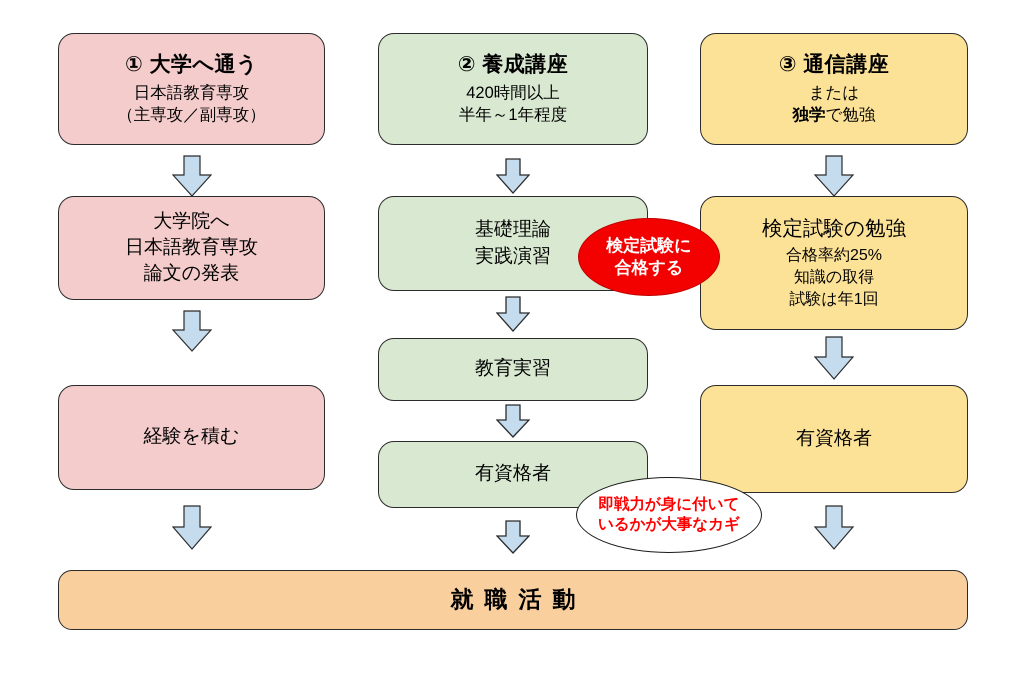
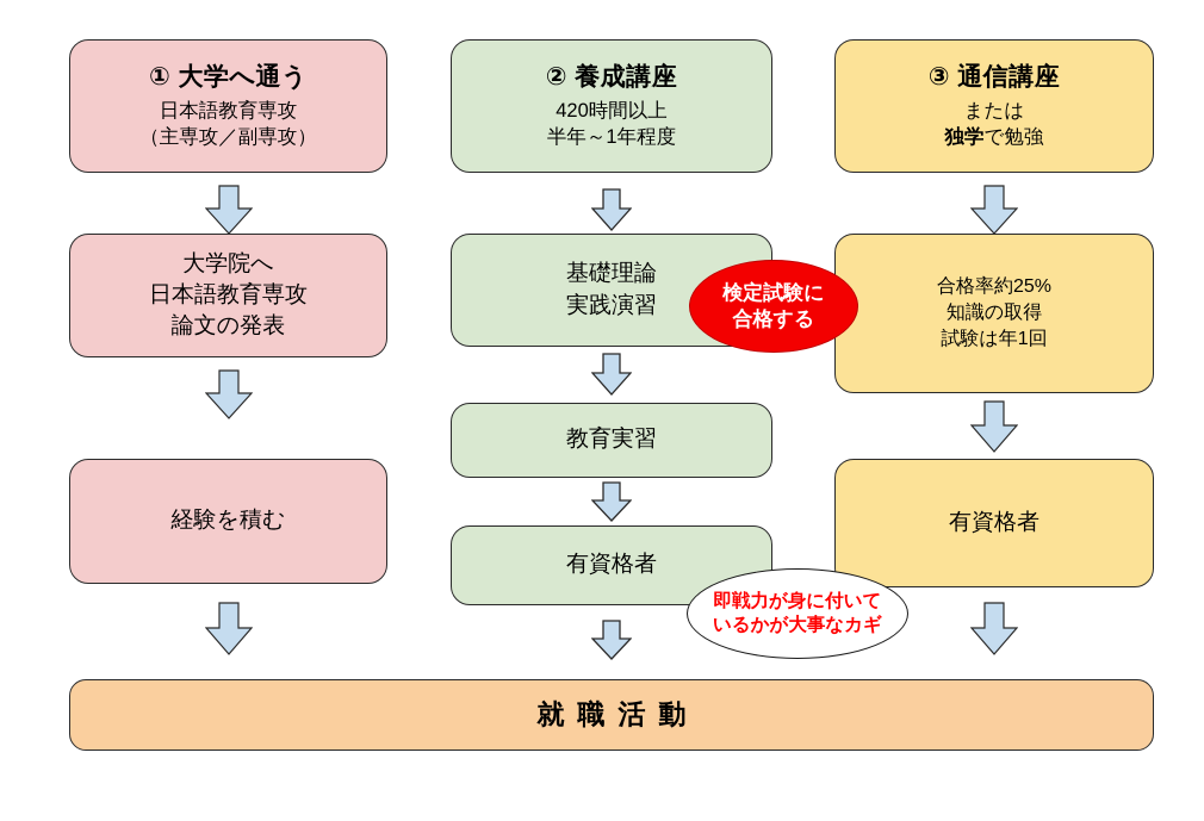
  ① 大学へ通う
  日本語教育専攻
  （主専攻／副専攻）
  大学院へ
  日本語教育専攻
  論文の発表
  経験を積む
  ② 養成講座
  420時間以上
  半年～1年程度
  基礎理論
  実践演習
  教育実習
  有資格者
  ③ 通信講座
  または
  独学で勉強
- 検定試験の勉強
  合格率約25%
  知識の取得
  試験は年1回
  有資格者
  検定試験に
  合格する
  即戦力が身に付いて
  いるかが大事なカギ
  就職活動
